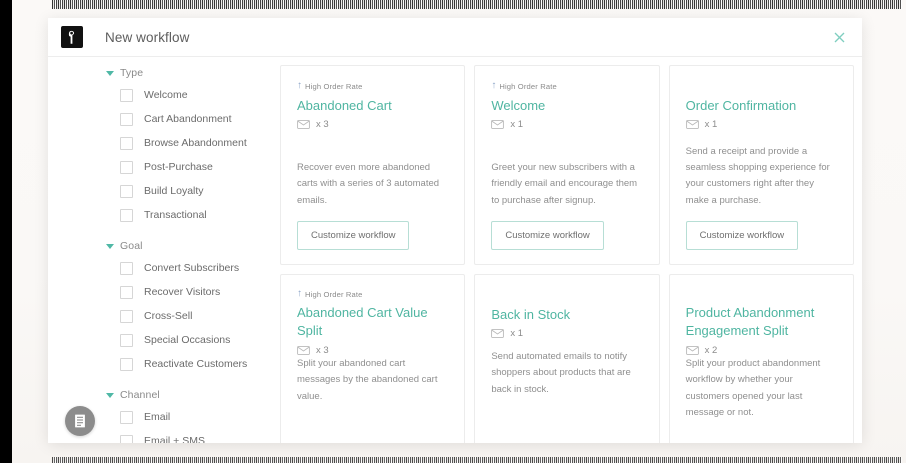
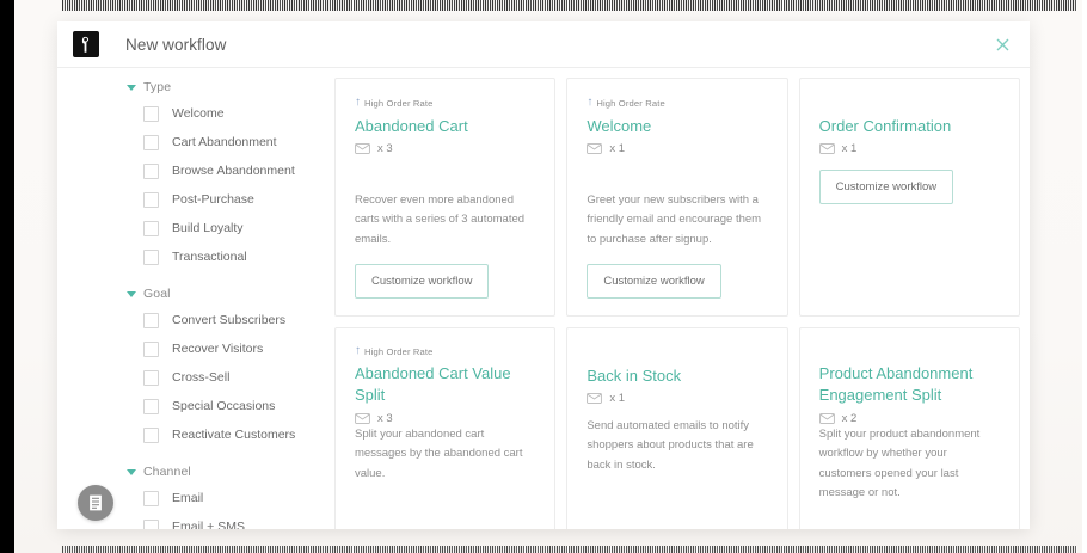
  New workflow
  Type
  Welcome
  Cart Abandonment
  Browse Abandonment
  Post-Purchase
  Build Loyalty
  Transactional
  Goal
  Convert Subscribers
  Recover Visitors
  Cross-Sell
  Special Occasions
  Reactivate Customers
  Channel
  Email
  Email + SMS
  ↑
  High Order Rate
  Abandoned Cart
  x 3
  Recover even more abandoned carts with a series of 3 automated emails.
  Customize workflow
  ↑
  High Order Rate
  Welcome
  x 1
  Greet your new subscribers with a friendly email and encourage them to purchase after signup.
  Customize workflow
  Order Confirmation
  x 1
- Send a receipt and provide a seamless shopping experience for your customers right after they make a purchase.
  Customize workflow
  ↑
  High Order Rate
  Abandoned Cart Value Split
  x 3
  Split your abandoned cart messages by the abandoned cart value.
  Back in Stock
  x 1
  Send automated emails to notify shoppers about products that are back in stock.
  Product Abandonment Engagement Split
  x 2
  Split your product abandonment workflow by whether your customers opened your last message or not.
